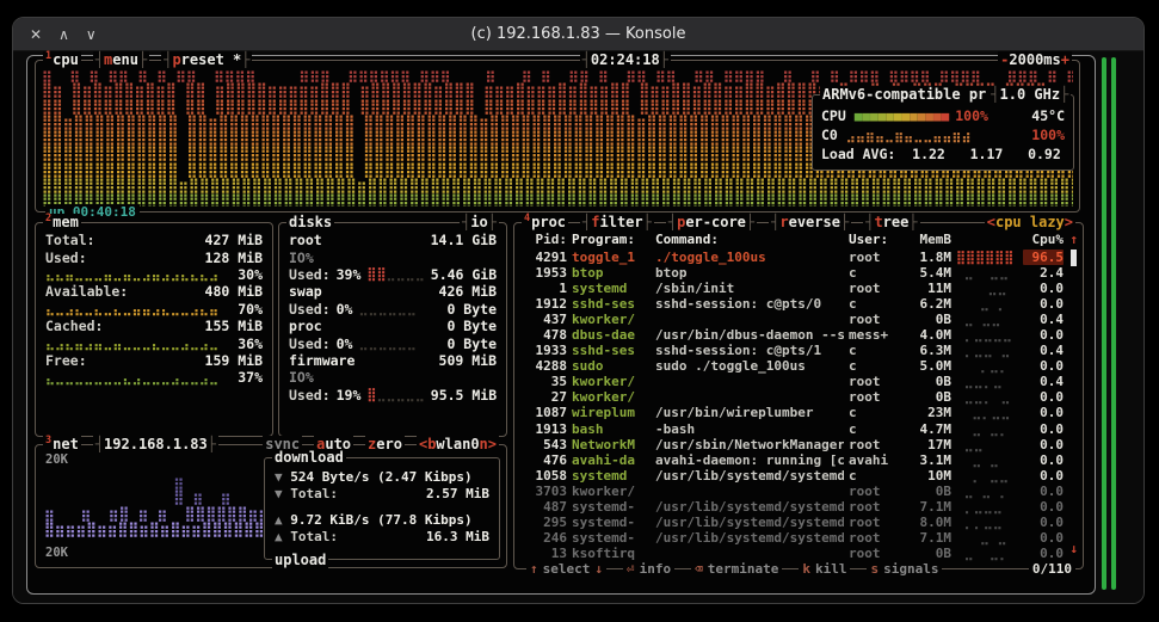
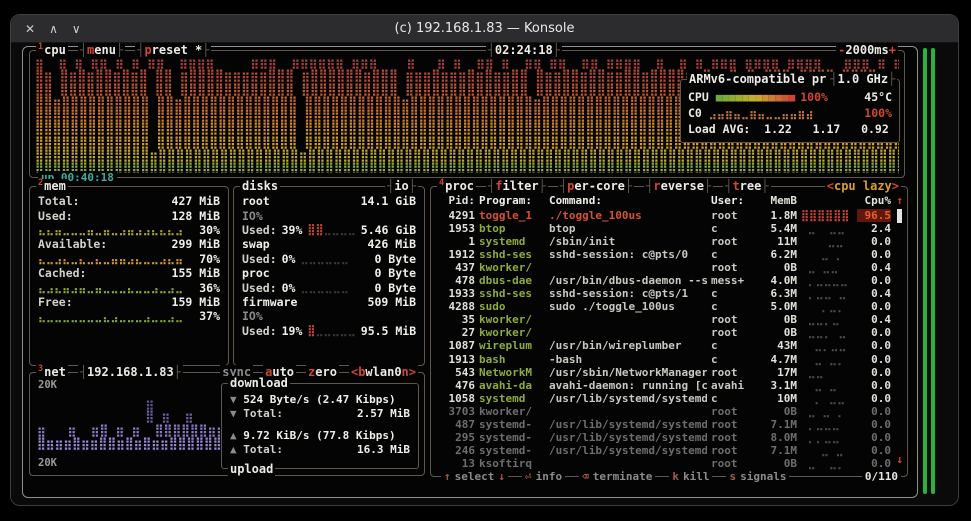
  ✕
  ∧
  ∨
  (c) 192.168.1.83 — Konsole
  1
  cpu
  menu
  preset *
  02:24:18
  -
  2000ms
  +
  ⣶ ⣶ ⣶ ⣶⣶ ⣶ ⣶ ⣶⣶ ⣶⣶⣶⣶ ⣶⣶⣶ ⣶⣶⣶⣶⣶⣶ ⣶⣶⣶ ⣶ ⣶ ⣶ ⣶⣶ ⣶ ⣶⣶ ⣶⣶ ⣶⣶ ⣶⣶⣶⣶ ⣶ ⣶ ⣶ ⣶⣶⣶ ⣶⣶⣶⣶ ⣶⣶⣶⣶ ⣶⣶⣶ ⣶ ⣶
  ⣿⣿⣿⣿⣿⣿⣿⣿⣿⣿⣿⣿⣿⣶⣿⣿⣿⣿⣿⣿⣿⣿⣿⣿⣿⣿⣿⣿⣿⣿⣶⣿⣿⣿⣿⣿⣿⣿⣿⣿⣿⣿⣿⣿⣿⣿⣿⣿⣿⣿⣿⣿⣿⣿⣿⣿⣿⣿⣿⣿⣿⣿⣿⣿⣿⣿⣿⣿⣿⣿⣿⣿⣿⣿⣿⣿⣿⣿⣿⣿⣿⣿⣿⣿⣿⣿⣿⣿⣿⣿⣿⣿⣿⣿⣿⣿⣿⣿
  ⣿⣿⣿⣿⣿⣿⣿⣿⣿⣿⣿⣿⣿⣿⣿⣿⣿⣿⣿⣿⣿⣿⣿⣿⣿⣿⣿⣿⣿⣿⣿⣿⣿⣿⣿⣿⣿⣿⣿⣿⣿⣿⣿⣿⣿⣿⣿⣿⣿⣿⣿⣿⣿⣿⣿⣿⣿⣿⣿⣿⣿⣿⣿⣿⣿⣿⣿⣿⣿⣿⣿⣿⣿⣿⣿⣿⣿⣿⣿⣿⣿⣿⣿⣿⣿⣿⣿⣿⣿⣿⣿⣿⣿⣿⣿⣿⣿⣿
  ARMv6-compatible pr
  1.0 GHz
  CPU
  ■■■■■■■■■■■■
  100%
  45°C
  C0
  ⣠⣤⣶⣤⣀⣶⣤⣀⣀⣤⣤⣶⣴
  100%
  Load AVG:
  1.22 1.17 0.92
  up 00:40:18
  2
  mem
  Total:
  427 MiB
  Used:
  128 MiB
  ⣄⣄⣤⣀⣀⣀⣤⣀⣤⣀⣠⣤⣠⣠⣄⣄⣄⣠
  30%
  Available:
- 480 MiB
+ 299 MiB
  ⣄⣀⣠⣄⣀⣄⣀⣄⣀⣤⣤⣠⣄⣀⣀⣠⣄⣤
  70%
  Cached:
  155 MiB
  ⣄⣠⣄⣤⣠⣤⣀⣤⣀⣀⣀⣄⣀⣀⣠⣀⣠⣀
  36%
  Free:
  159 MiB
  ⣄⣀⣀⣀⣀⣀⣀⣀⣄⣠⣀⣀⣀⣠⣀⣀⣠⣀
  37%
  disks
  io
  root
  14.1 GiB
  IO%
  Used:
  39%
  ⣿⣿⣀⣀⣀⣀
  5.46 GiB
  swap
  426 MiB
  Used:
  0%
  ⣀⣀⣀⣀⣀⣀
  0 Byte
  proc
  0 Byte
  Used:
  0%
  ⣀⣀⣀⣀⣀⣀
  0 Byte
  firmware
  509 MiB
  IO%
  Used:
  19%
  ⣿⣀⣀⣀⣀⣀
  95.5 MiB
  3
  net
  192.168.1.83
  sync
  auto
  zero
  <b
  wlan0
  n>
  20K
  20K
  ⣶
  ⣿ ⣶ ⣶
  ⣶ ⣶ ⣶⣿ ⣶ ⣶ ⣿⣿⣿⣿⣿⣿⣶
  ⣿⣶⣶⣶⣿⣶⣶⣿⣿⣶⣿⣶⣿⣶⣶⣿⣿⣿⣿⣿⣿
  download
  ▼
  524 Byte/s (2.47 Kibps)
  ▼
  Total:
  2.57 MiB
  ▲
  9.72 KiB/s (77.8 Kibps)
  ▲
  Total:
  16.3 MiB
  upload
  4
  proc
  filter
  per-core
  reverse
  tree
  <
  cpu lazy
  >
  Pid:
  Program:
  Command:
  User:
  MemB
  Cpu%
  ↑
  4291
  toggle_1
  ./toggle_100us
  root
  1.8M
  ⣿⣿⣿⣿⣿⣿
  96.5
  1953
  btop
  btop
  c
  5.4M
  ⣀ ⣀⣀
  2.4
  1
  systemd
  /sbin/init
  root
  11M
  ⣀⣀
  0.0
  1912
  sshd-ses
  sshd-session: c@pts/0
  c
  6.2M
  ⣀ ⡀
  0.0
  437
  kworker/
  root
  0B
  ⣀ ⣀⣀
  0.4
  478
  dbus-dae
  /usr/bin/dbus-daemon --s
  mess+
  4.0M
  ⡀⣀⣀⣀⣀
  0.0
  1933
  sshd-ses
  sshd-session: c@pts/1
  c
  6.3M
  ⡀⣀⣀ ⣀
  0.4
  4288
  sudo
  sudo ./toggle_100us
  c
  5.0M
  ⡀⣀⡀
  0.0
  35
  kworker/
  root
  0B
  ⣀⣀⡀⣀
  0.4
  27
  kworker/
  root
  0B
  ⣀⣀⡀ ⣀
  0.0
  1087
  wireplum
  /usr/bin/wireplumber
  c
- 23M
+ 43M
  ⣀⡀⣀⣀
  0.0
  1913
  bash
  -bash
  c
  4.7M
  ⣀ ⣀⡀
  0.0
  543
  NetworkM
  /usr/sbin/NetworkManager
  root
  17M
  ⣀⣀
  0.0
  476
  avahi-da
  avahi-daemon: running [c
  avahi
  3.1M
  ⣀ ⣀
  0.0
  1058
  systemd
  /usr/lib/systemd/systemd
  c
  10M
  ⡀ ⣀⣀
  0.0
  3703
  kworker/
  root
  0B
  ⣀ ⣀ ⡀
  0.0
  487
  systemd-
  /usr/lib/systemd/systemd
  root
  7.1M
  ⡀⣀⣀⣀
  0.0
  295
  systemd-
  /usr/lib/systemd/systemd
  root
  8.0M
  ⡀⡀⣀⣀
  0.0
  246
  systemd-
  /usr/lib/systemd/systemd
  root
  7.1M
  ⣀ ⣀
  0.0
  13
  ksoftirq
  root
  0B
  ⣀ ⣀⡀
  0.0
  ↓
  ↑
  select
  ↓
  ⏎
  info
  ⌫
  terminate
  k
  kill
  s
  signals
  0/110
